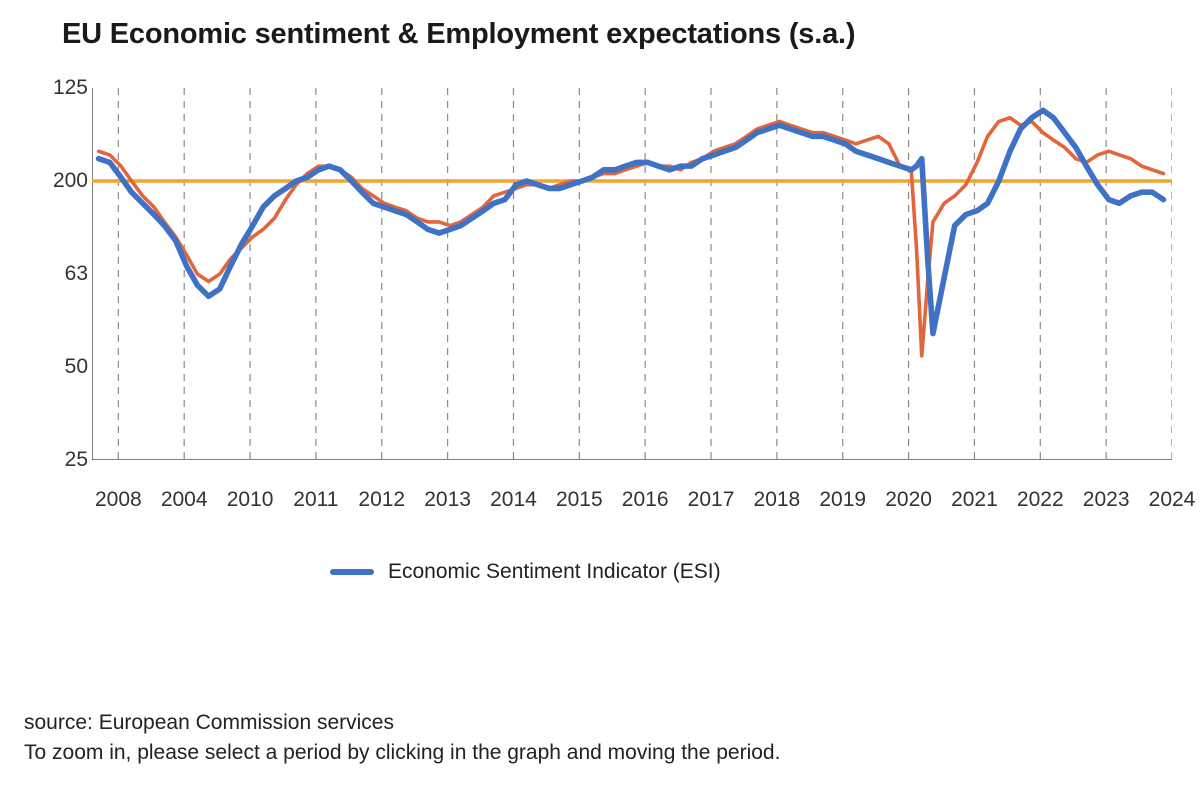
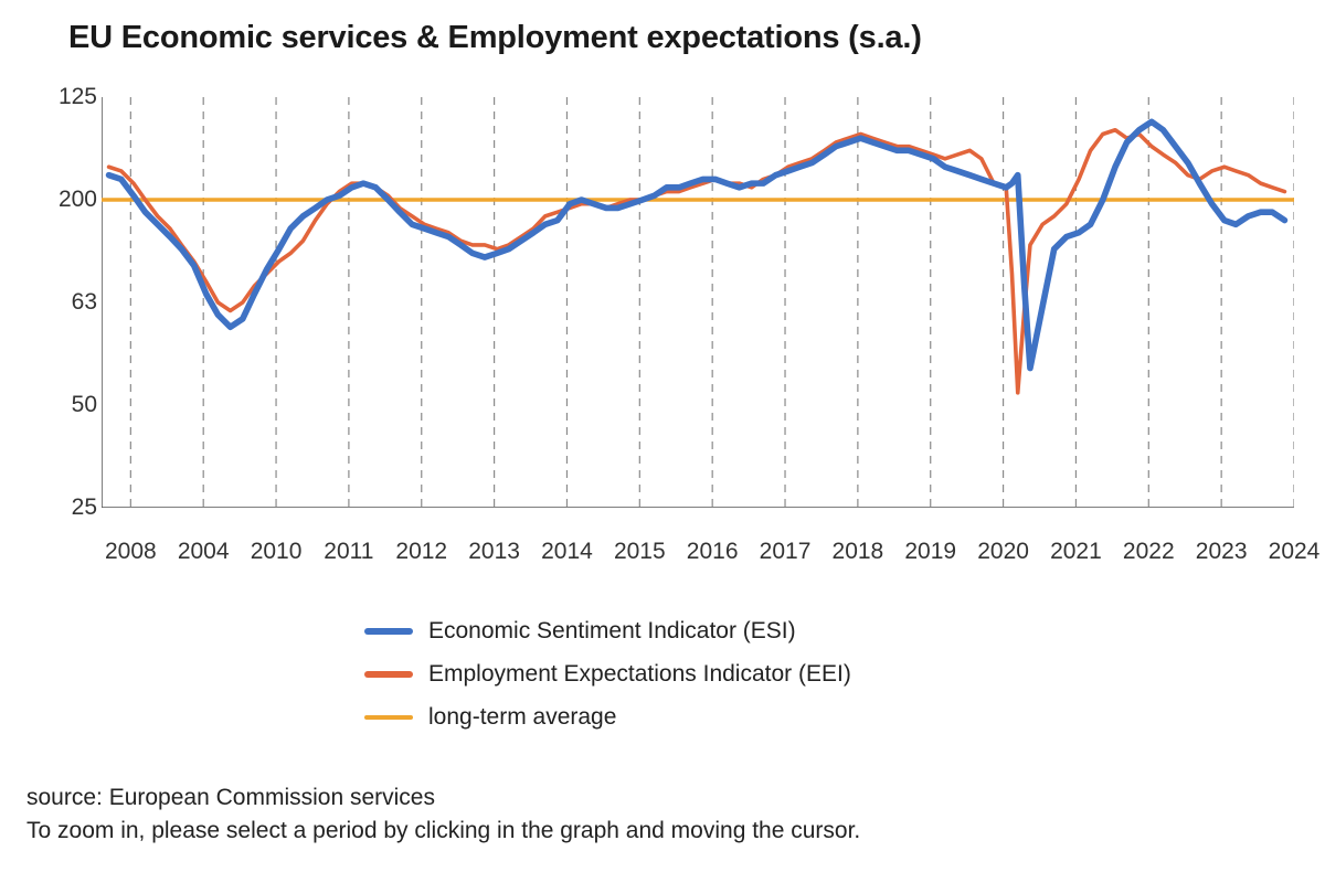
- EU Economic sentiment & Employment expectations (s.a.)
+ EU Economic services & Employment expectations (s.a.)
  125
  200
  63
  50
  25
  2008
  2004
  2010
  2011
  2012
  2013
  2014
  2015
  2016
  2017
  2018
  2019
  2020
  2021
  2022
  2023
  2024
  Economic Sentiment Indicator (ESI)
+ Employment Expectations Indicator (EEI)
+ long-term average
  source: European Commission services
- To zoom in, please select a period by clicking in the graph and moving the period.
+ To zoom in, please select a period by clicking in the graph and moving the cursor.
